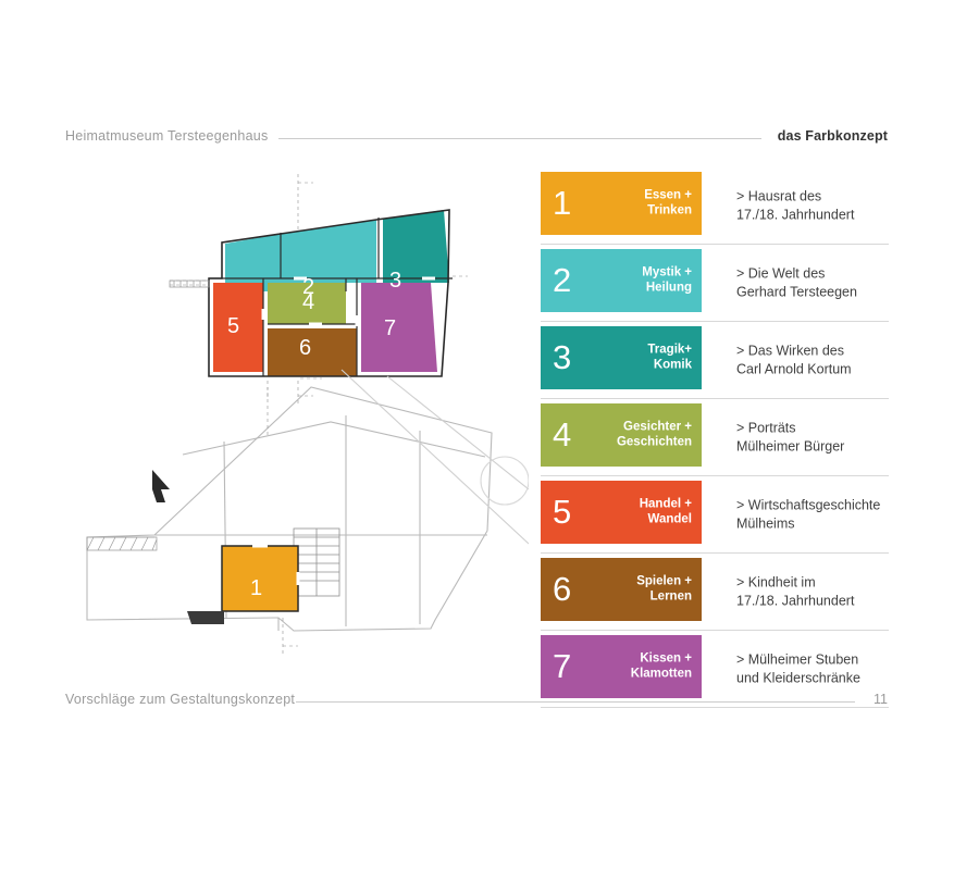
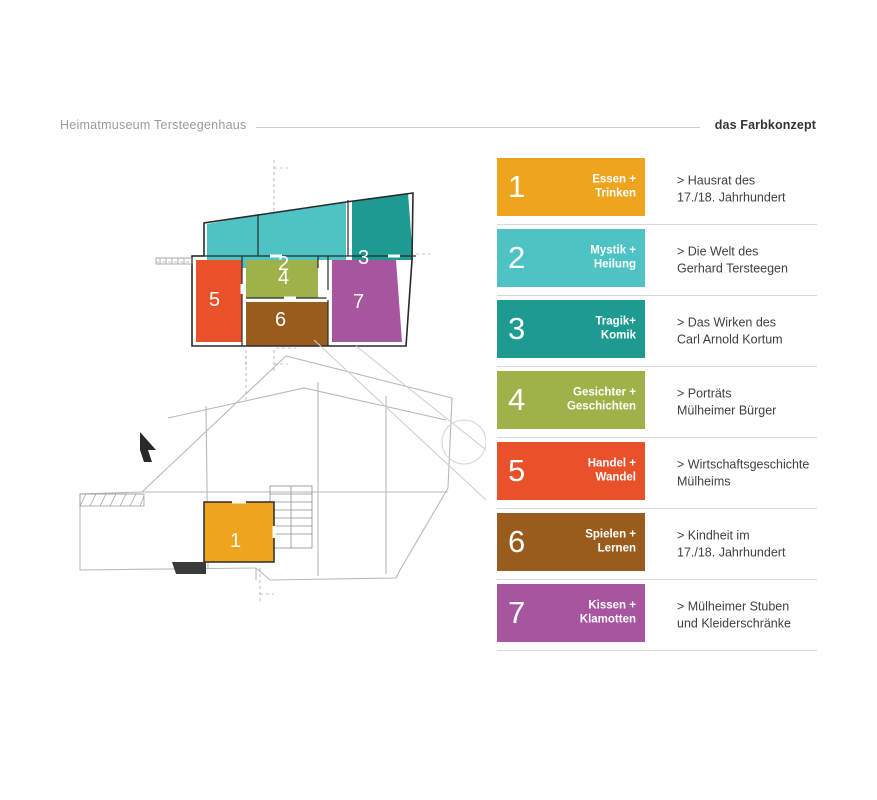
  Heimatmuseum Tersteegenhaus
  das Farbkonzept
  2
  3
  4
  5
  6
  7
  1
  1
  Essen +
  Trinken
  > Hausrat des
  17./18. Jahrhundert
  2
  Mystik +
  Heilung
  > Die Welt des
  Gerhard Tersteegen
  3
  Tragik+
  Komik
  > Das Wirken des
  Carl Arnold Kortum
  4
  Gesichter +
  Geschichten
  > Porträts
  Mülheimer Bürger
  5
  Handel +
  Wandel
  > Wirtschaftsgeschichte
  Mülheims
  6
  Spielen +
  Lernen
  > Kindheit im
  17./18. Jahrhundert
  7
  Kissen +
  Klamotten
  > Mülheimer Stuben
  und Kleiderschränke
- Vorschläge zum Gestaltungskonzept
- 11
